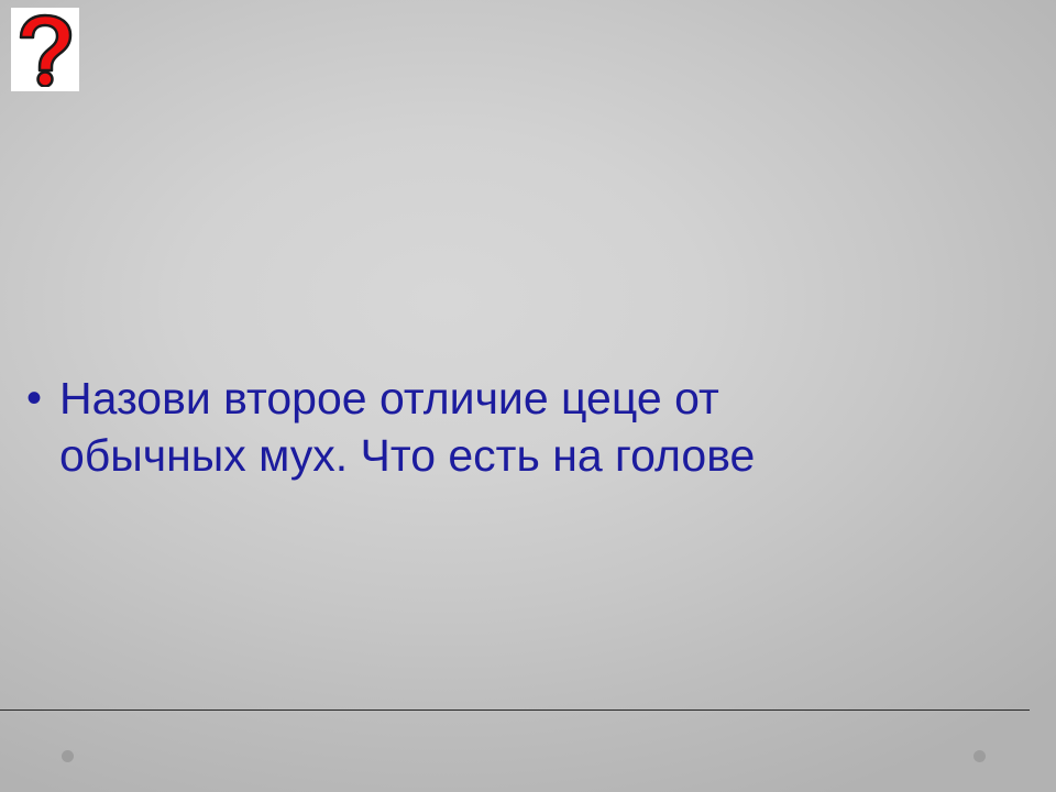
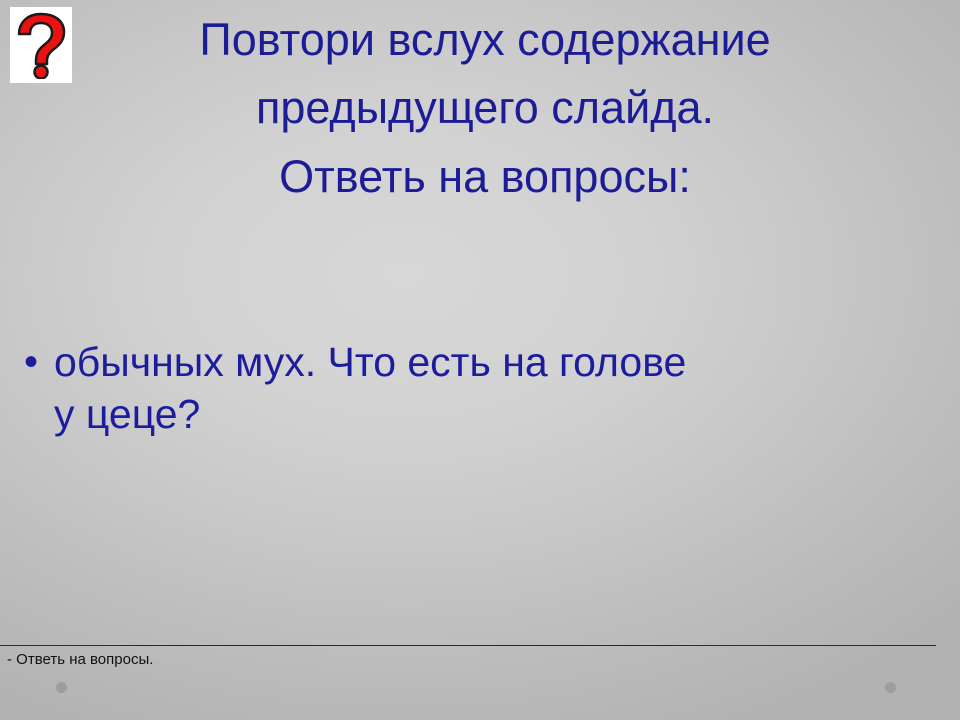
+ Повтори вслух содержание
+ предыдущего слайда.
+ Ответь на вопросы:
  •
- Назови второе отличие цеце от
  обычных мух. Что есть на голове
+ у цеце?
+ - Ответь на вопросы.
